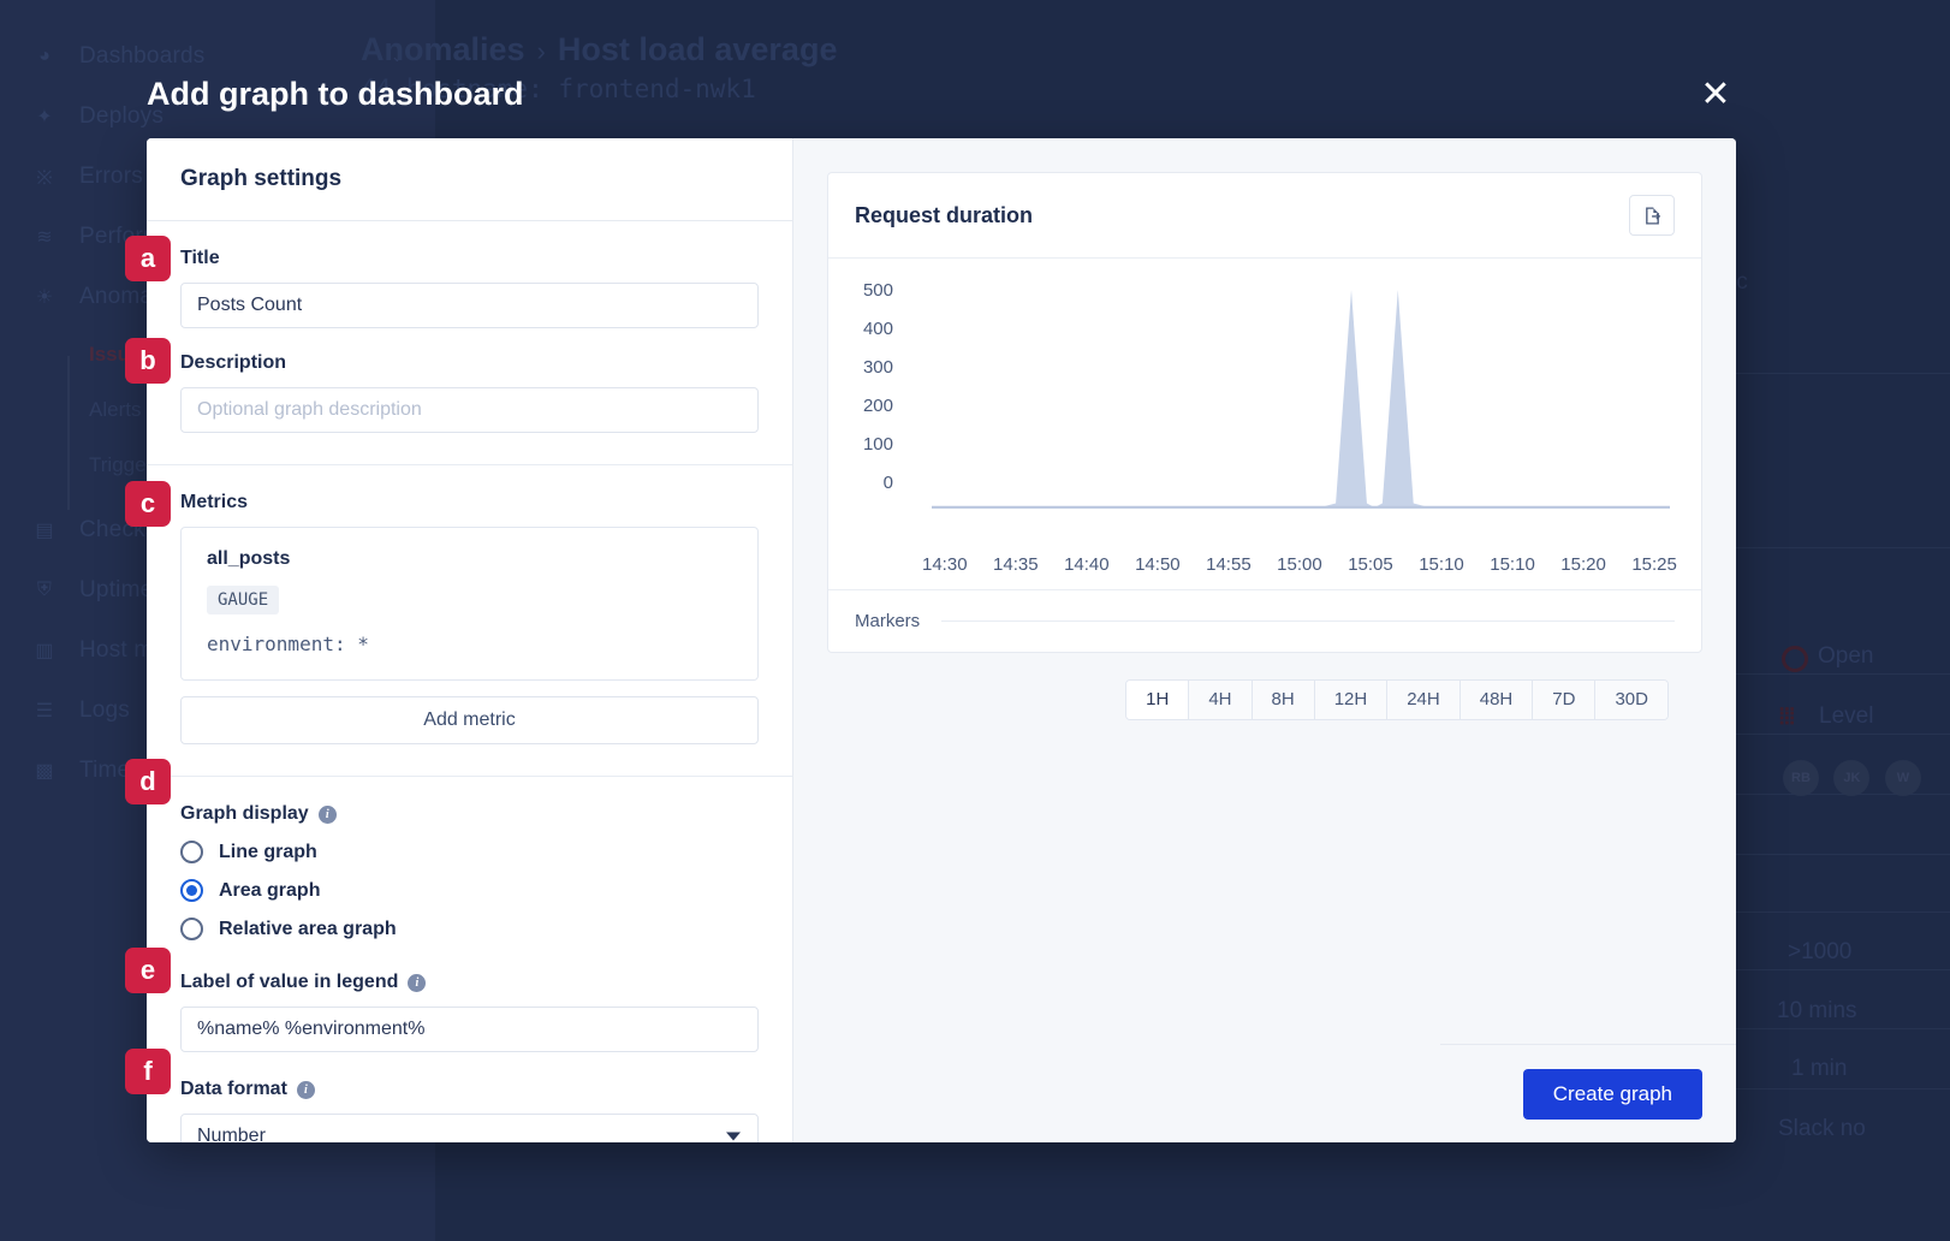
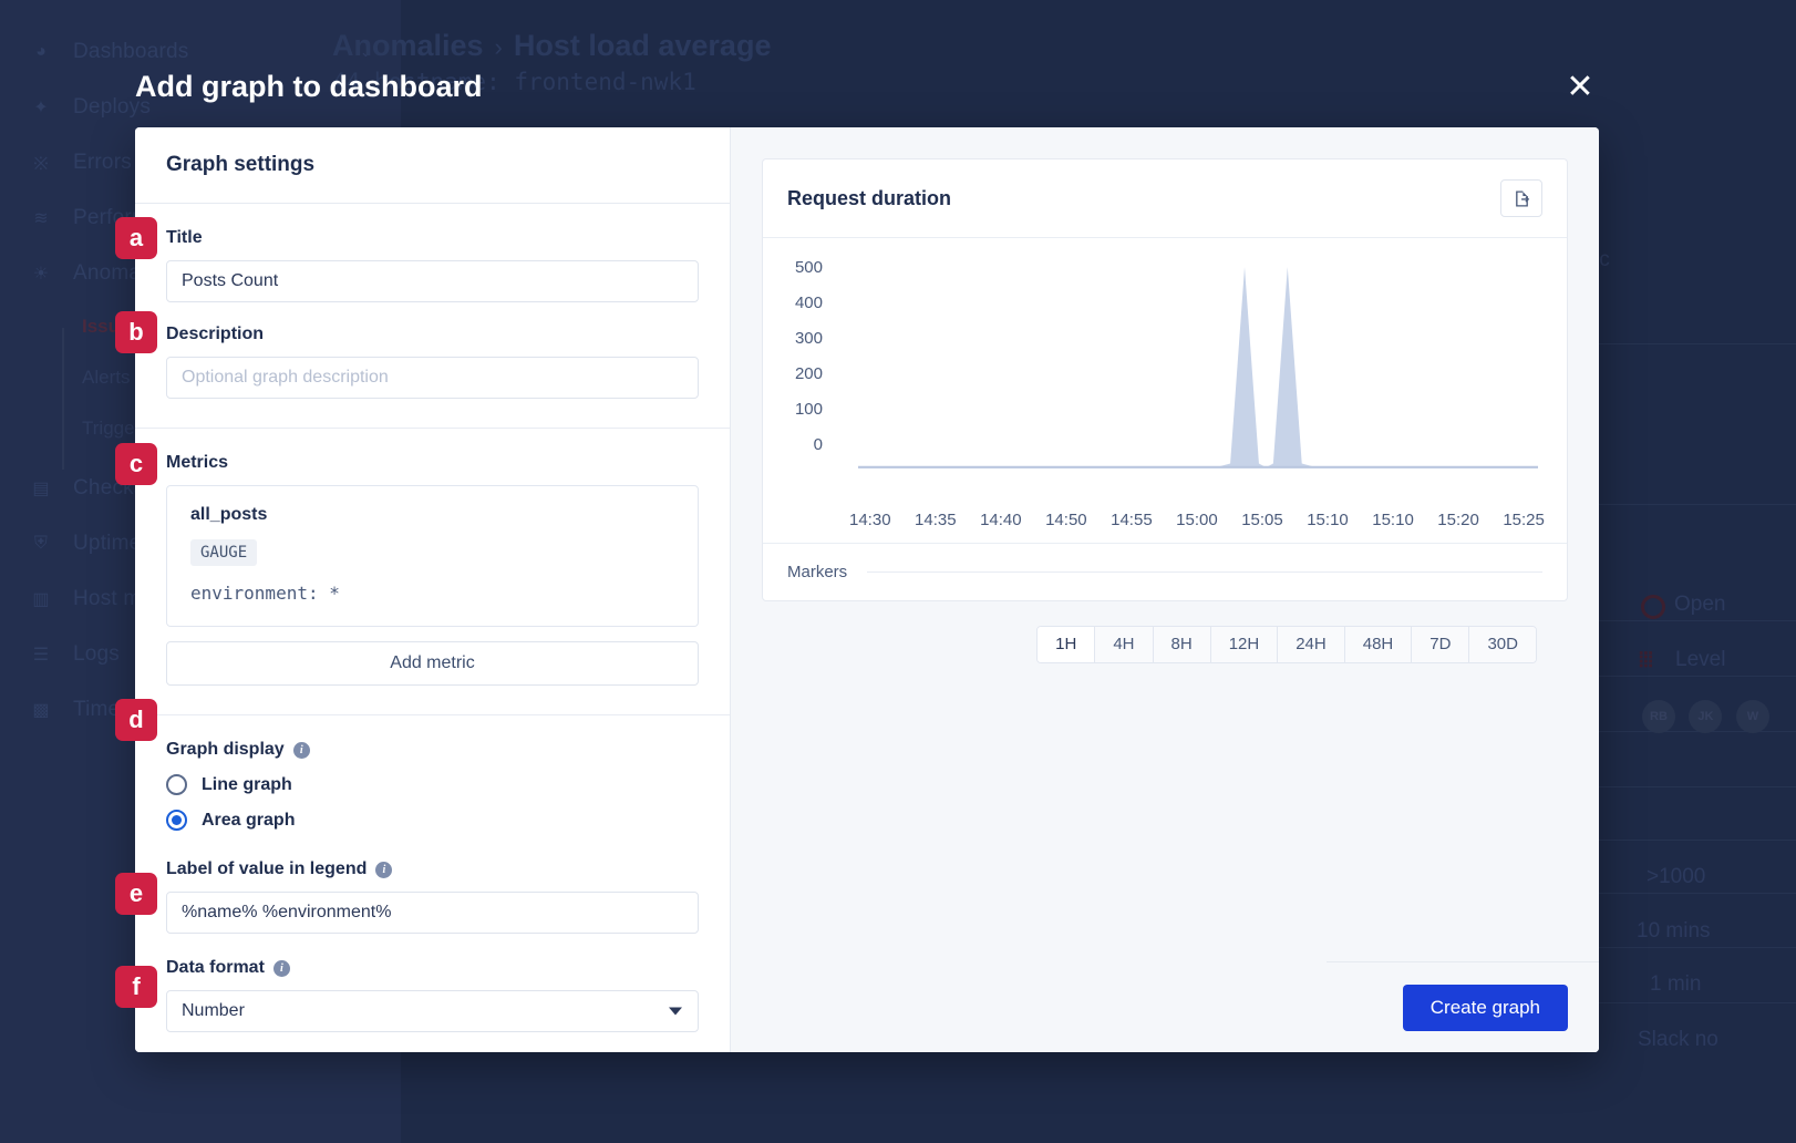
  Deploys
  Errors
  Alerts
  Trigge
  Check
  Uptim
  Logs
  44 hostname: frontend-nwk1
  ⦙⦙⦙
  >1000
  10 mins
  Slack no
  Add graph to dashboard
  ✕
  Graph settings
  Title
  Posts Count
  Description
  Optional graph description
  Metrics
  all_posts
  GAUGE
  environment: *
  Add metric
  Graph display
  i
  Line graph
  Area graph
- Relative area graph
  Label of value in legend
  i
  %name% %environment%
  Data format
  i
  Number
  Request duration
  500
  400
  300
  200
  100
  0
  14:30
  14:35
  14:40
  14:50
  14:55
  15:00
  15:05
  15:10
  15:10
  15:20
  15:25
  Markers
  1H
  4H
  8H
  12H
  24H
  48H
  7D
  30D
  Create graph
  a
  b
  c
  d
  e
  f
